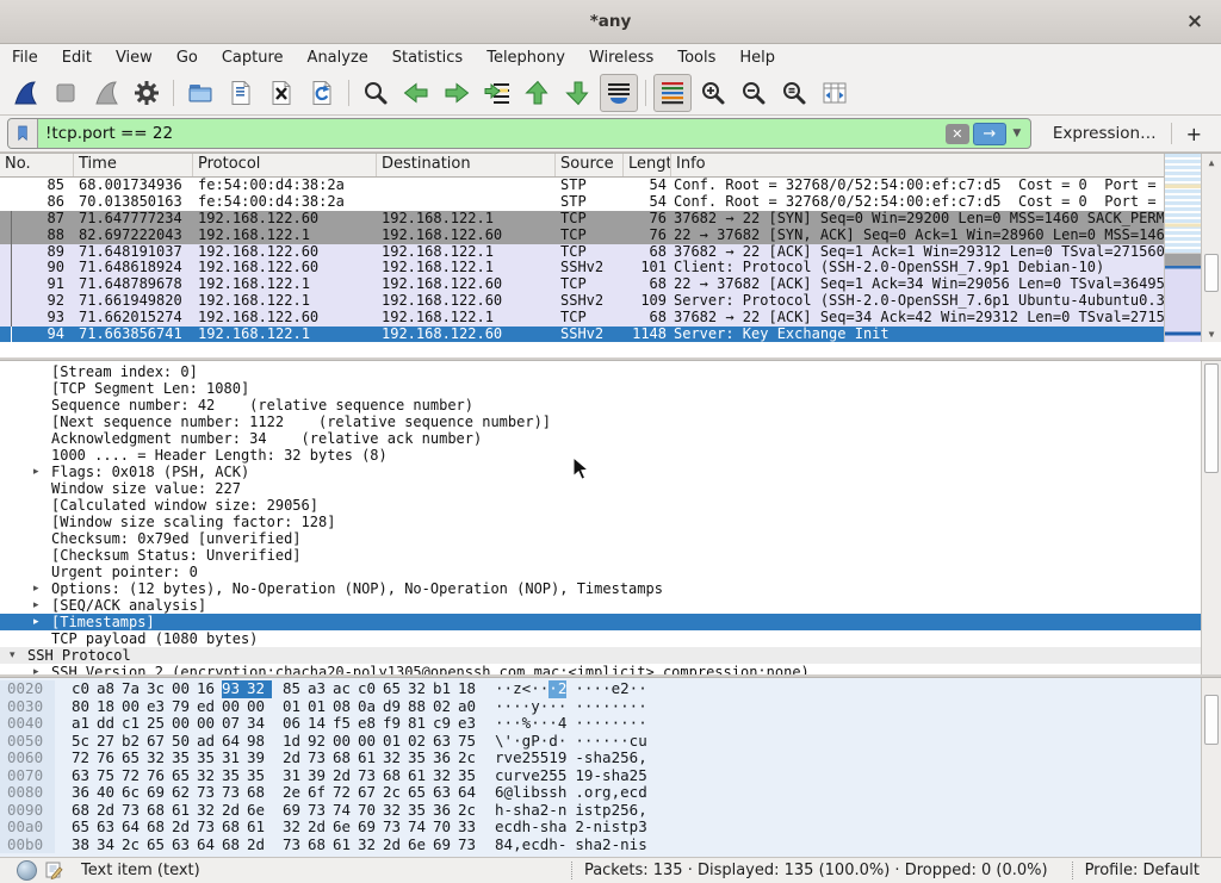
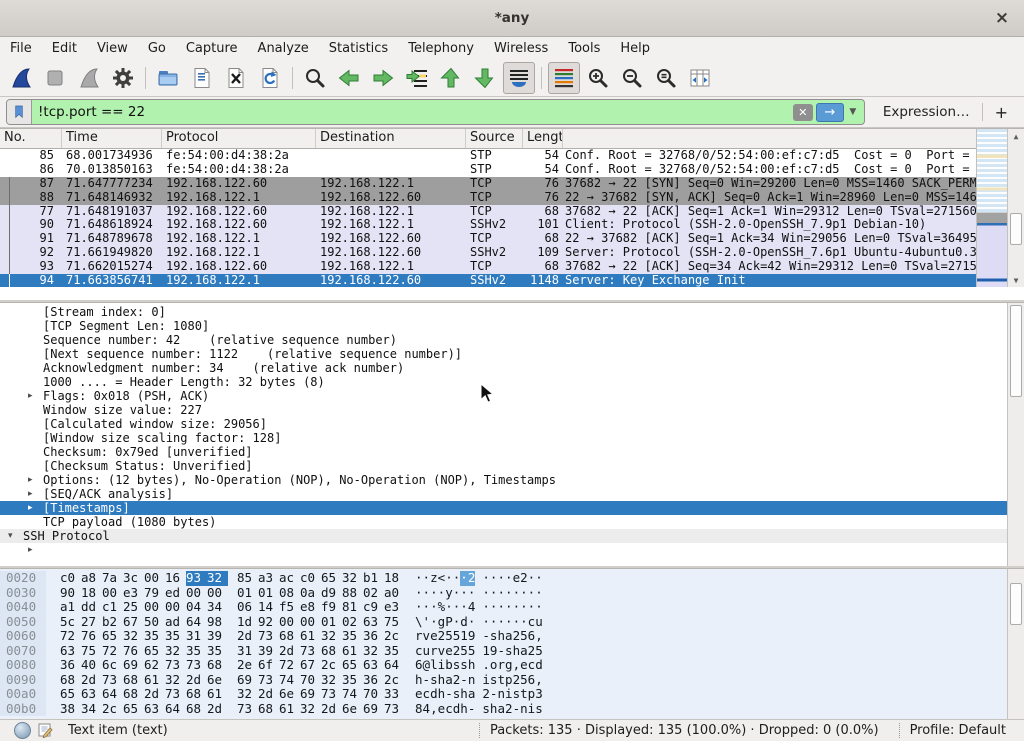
  *any
  ×
  File
  Edit
  View
  Go
  Capture
  Analyze
  Statistics
  Telephony
  Wireless
  Tools
  Help
  !tcp.port == 22
  ✕
  →
  ▼
  Expression…
  +
  No.
  Time
  Protocol
  Destination
  Source
  Lengt
- Info
  85
  68.001734936
  fe:54:00:d4:38:2a
  STP
  54
  Conf. Root = 32768/0/52:54:00:ef:c7:d5 Cost = 0 Port =
  86
  70.013850163
  fe:54:00:d4:38:2a
  STP
  54
  Conf. Root = 32768/0/52:54:00:ef:c7:d5 Cost = 0 Port =
  87
  71.647777234
  192.168.122.60
  192.168.122.1
  TCP
  76
  37682 → 22 [SYN] Seq=0 Win=29200 Len=0 MSS=1460 SACK_PERM
  88
- 82.697222043
+ 71.648146932
  192.168.122.1
  192.168.122.60
  TCP
  76
  22 → 37682 [SYN, ACK] Seq=0 Ack=1 Win=28960 Len=0 MSS=146
- 89
+ 77
  71.648191037
  192.168.122.60
  192.168.122.1
  TCP
  68
  37682 → 22 [ACK] Seq=1 Ack=1 Win=29312 Len=0 TSval=271560
  90
  71.648618924
  192.168.122.60
  192.168.122.1
  SSHv2
  101
  Client: Protocol (SSH-2.0-OpenSSH_7.9p1 Debian-10)
  91
  71.648789678
  192.168.122.1
  192.168.122.60
  TCP
  68
  22 → 37682 [ACK] Seq=1 Ack=34 Win=29056 Len=0 TSval=36495
  92
  71.661949820
  192.168.122.1
  192.168.122.60
  SSHv2
  109
  Server: Protocol (SSH-2.0-OpenSSH_7.6p1 Ubuntu-4ubuntu0.3
  93
  71.662015274
  192.168.122.60
  192.168.122.1
  TCP
  68
  37682 → 22 [ACK] Seq=34 Ack=42 Win=29312 Len=0 TSval=2715
  94
  71.663856741
  192.168.122.1
  192.168.122.60
  SSHv2
  1148
  Server: Key Exchange Init
  ▲
  ▼
  [Stream index: 0]
  [TCP Segment Len: 1080]
  Sequence number: 42 (relative sequence number)
  [Next sequence number: 1122 (relative sequence number)]
  Acknowledgment number: 34 (relative ack number)
  1000 .... = Header Length: 32 bytes (8)
  ▸
  Flags: 0x018 (PSH, ACK)
  Window size value: 227
  [Calculated window size: 29056]
  [Window size scaling factor: 128]
  Checksum: 0x79ed [unverified]
  [Checksum Status: Unverified]
- Urgent pointer: 0
  ▸
  Options: (12 bytes), No-Operation (NOP), No-Operation (NOP), Timestamps
  ▸
  [SEQ/ACK analysis]
  ▸
  [Timestamps]
  TCP payload (1080 bytes)
  ▾
  SSH Protocol
  ▸
- SSH Version 2 (encryption:chacha20-poly1305@openssh.com mac:<implicit> compression:none)
  0020
  c0 a8 7a 3c 00 16 93 32 85 a3 ac c0 65 32 b1 18
  ··z<···2 ····e2··
  0030
- 80 18 00 e3 79 ed 00 00 01 01 08 0a d9 88 02 a0
+ 90 18 00 e3 79 ed 00 00 01 01 08 0a d9 88 02 a0
  ····y··· ········
  0040
- a1 dd c1 25 00 00 07 34 06 14 f5 e8 f9 81 c9 e3
+ a1 dd c1 25 00 00 04 34 06 14 f5 e8 f9 81 c9 e3
  ···%···4 ········
  0050
  5c 27 b2 67 50 ad 64 98 1d 92 00 00 01 02 63 75
  \'·gP·d· ······cu
  0060
  72 76 65 32 35 35 31 39 2d 73 68 61 32 35 36 2c
  rve25519 -sha256,
  0070
  63 75 72 76 65 32 35 35 31 39 2d 73 68 61 32 35
  curve255 19-sha25
  0080
  36 40 6c 69 62 73 73 68 2e 6f 72 67 2c 65 63 64
  6@libssh .org,ecd
  0090
  68 2d 73 68 61 32 2d 6e 69 73 74 70 32 35 36 2c
  h-sha2-n istp256,
  00a0
  65 63 64 68 2d 73 68 61 32 2d 6e 69 73 74 70 33
  ecdh-sha 2-nistp3
  00b0
  38 34 2c 65 63 64 68 2d 73 68 61 32 2d 6e 69 73
  84,ecdh- sha2-nis
  Text item (text)
  Packets: 135 · Displayed: 135 (100.0%) · Dropped: 0 (0.0%)
  Profile: Default
